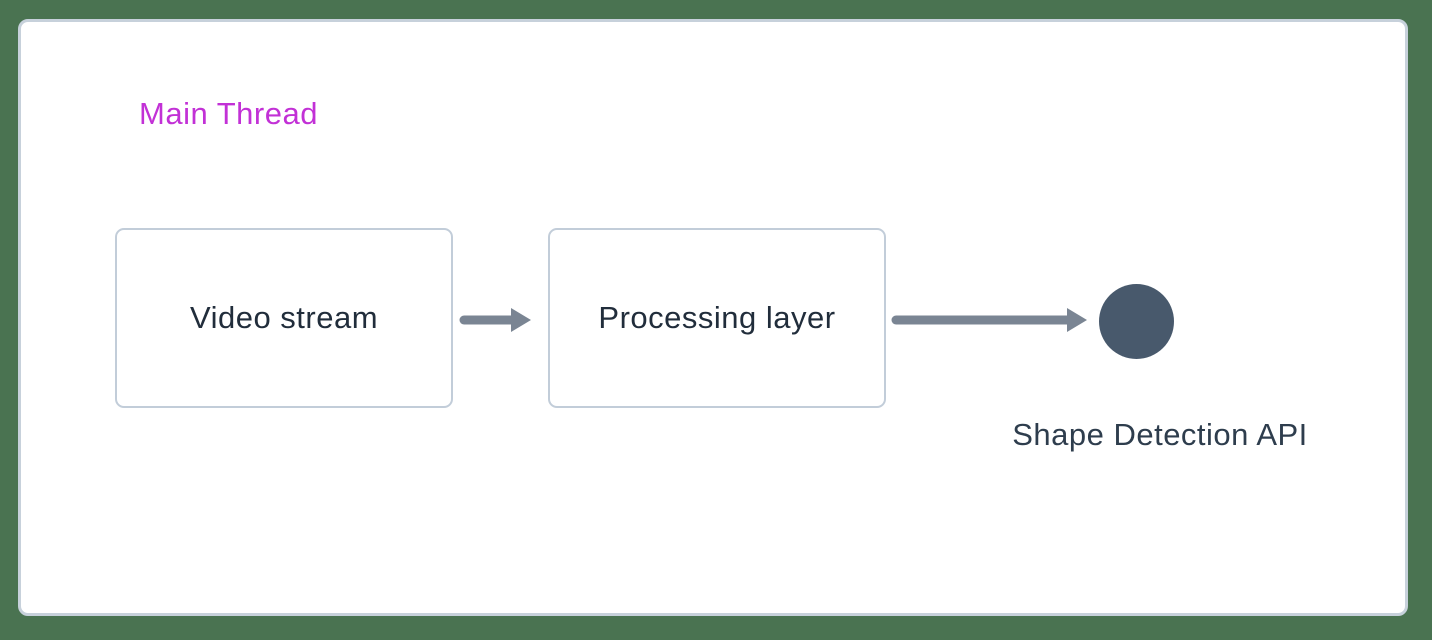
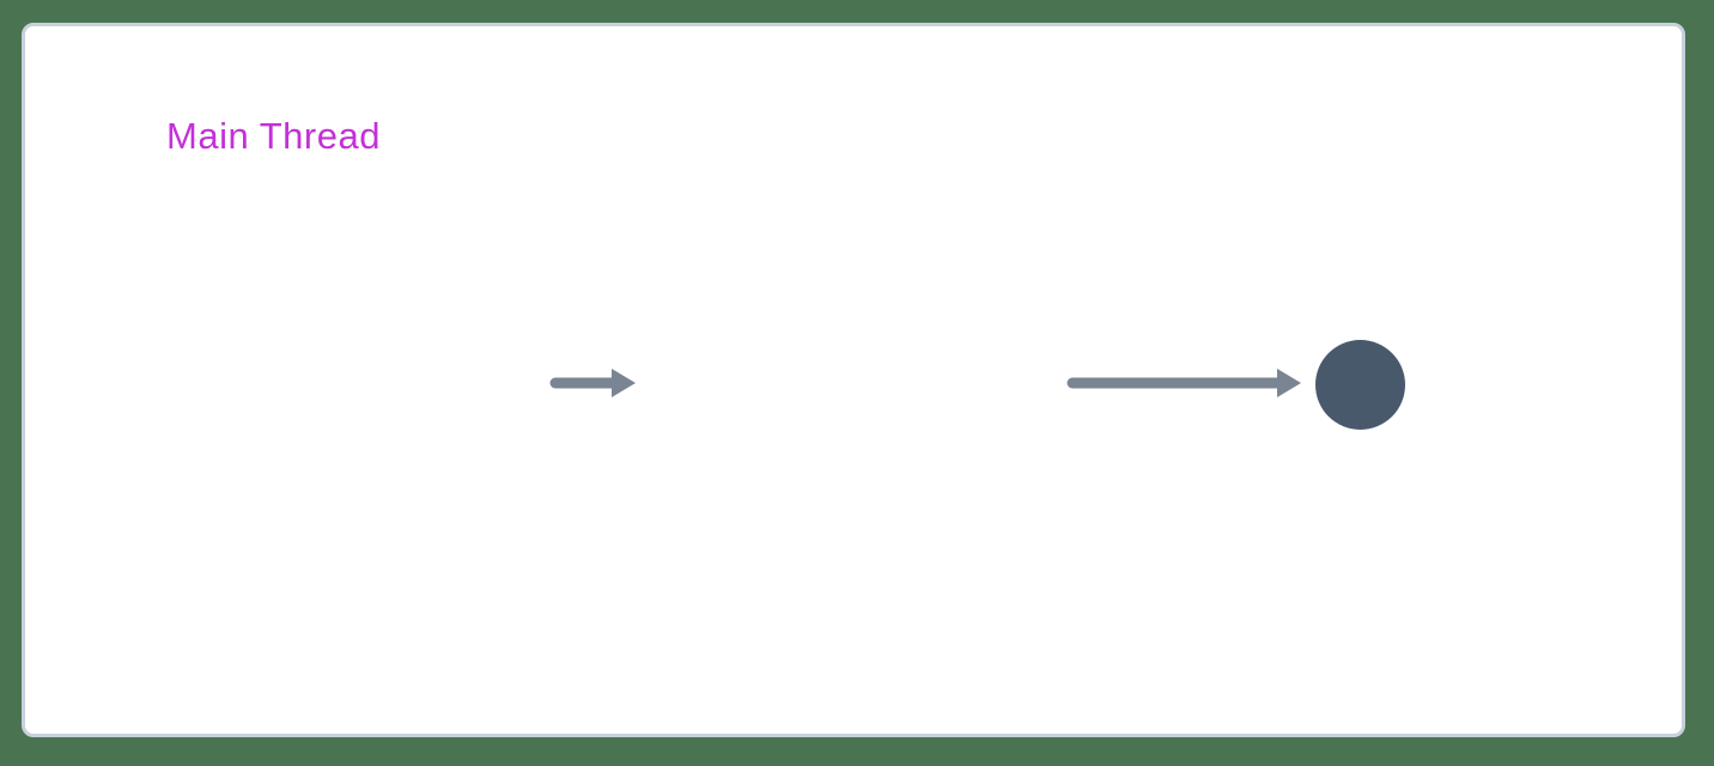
  Main Thread
- Video stream
- Processing layer
- Shape Detection API
